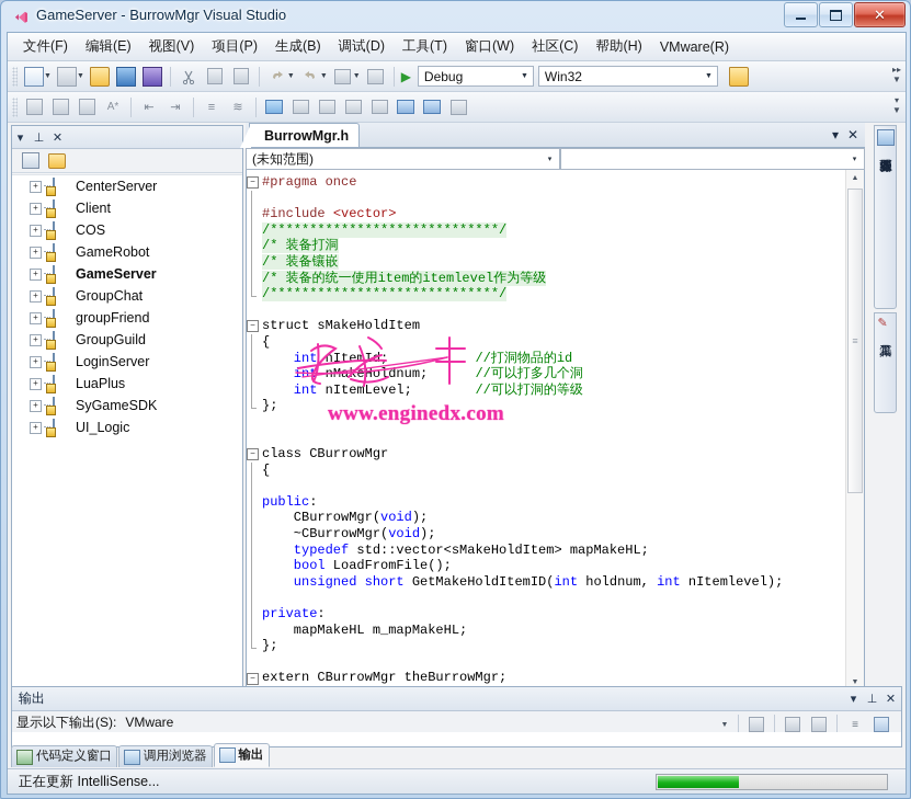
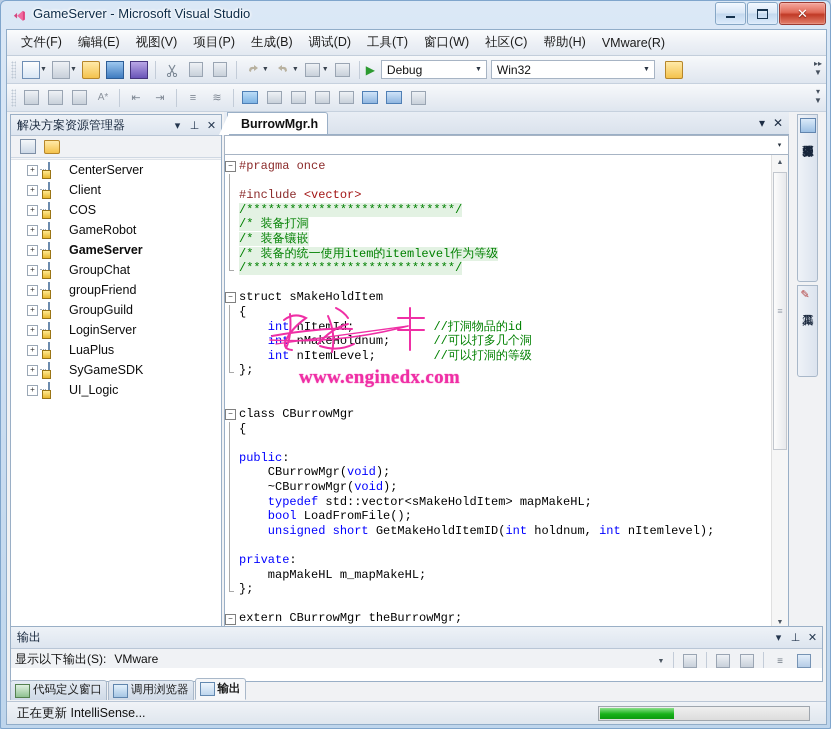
- GameServer - BurrowMgr Visual Studio
+ GameServer - Microsoft Visual Studio
  ✕
  文件(F)
  编辑(E)
  视图(V)
  项目(P)
  生成(B)
  调试(D)
  工具(T)
  窗口(W)
  社区(C)
  帮助(H)
  VMware(R)
  ▶
  Debug
  Win32
  ▸▸
  ▼
  A*
  ⇤
  ⇥
  ≡
  ≋
  ▾
  ▼
+ 解决方案资源管理器
  ▾
  ⊥
  ✕
  +
  CenterServer
  +
  Client
  +
  COS
  +
  GameRobot
  +
  GameServer
  +
  GroupChat
  +
  groupFriend
  +
  GroupGuild
  +
  LoginServer
  +
  LuaPlus
  +
  SyGameSDK
  +
  UI_Logic
  BurrowMgr.h
  ▾
  ✕
- (未知范围)
  −
  −
  −
  −
  #pragma once
  #include <vector>
  /*****************************/
  /* 装备打洞
  /* 装备镶嵌
  /* 装备的统一使用item的itemlevel作为等级
  /*****************************/
  struct sMakeHoldItem
  {
  int nItemId; //打洞物品的id
  i aeHoldnum; //可以打多几个洞
  int nItemLevel; //可以打洞的等级
  };
  class CBurrowMgr
  {
  public:
  CBurrowMgr(void);
  ~CBurrowMgr(void);
  typedef std::vector<sMakeHoldItem> mapMakeHL;
  bool LoadFromFile();
  unsigned short GetMakeHoldItemID(int holdnum, int nItemlevel);
  private:
  mapMakeHL m_mapMakeHL;
  };
  extern CBurrowMgr theBurrowMgr;
  ✎
  输出
  ▾
  ⊥
  ✕
  显示以下输出(S):
  VMware
  ≡
  代码定义窗口
  调用浏览器
  输出
  正在更新 IntelliSense...
  www.enginedx.com
